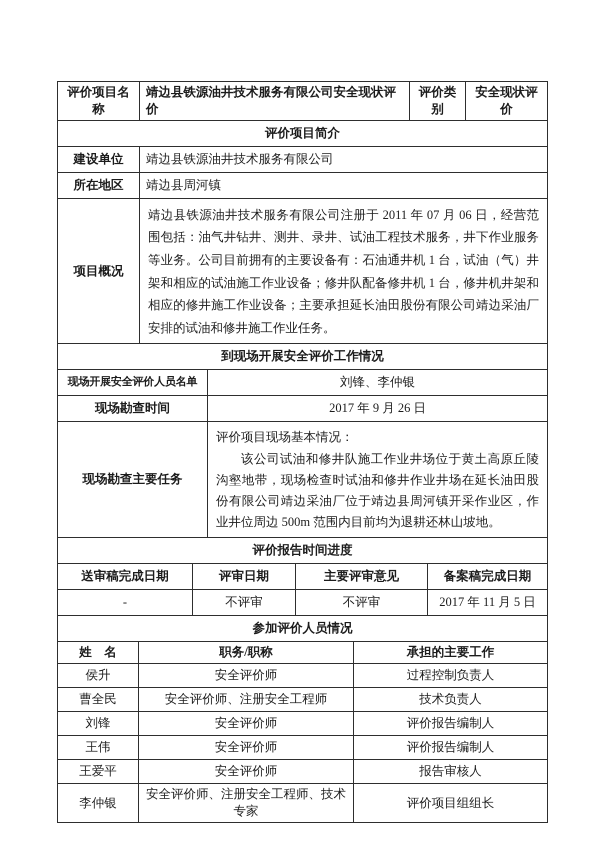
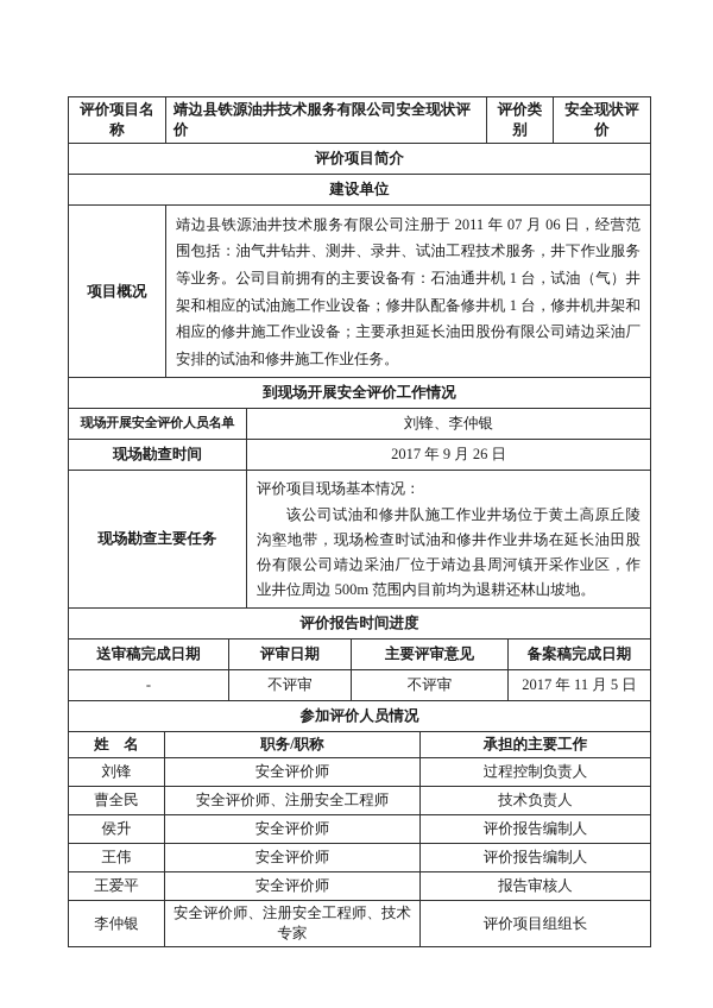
  评价项目名称
  靖边县铁源油井技术服务有限公司安全现状评价
  评价类别
  安全现状评价
  评价项目简介
  建设单位
- 靖边县铁源油井技术服务有限公司
- 所在地区
- 靖边县周河镇
  项目概况
  靖边县铁源油井技术服务有限公司注册于 2011 年 07 月 06 日，经营范围包括：油气井钻井、测井、录井、试油工程技术服务，井下作业服务等业务。公司目前拥有的主要设备有：石油通井机 1 台，试油（气）井架和相应的试油施工作业设备；修井队配备修井机 1 台，修井机井架和相应的修井施工作业设备；主要承担延长油田股份有限公司靖边采油厂安排的试油和修井施工作业任务。
  到现场开展安全评价工作情况
  现场开展安全评价人员名单
  刘锋、李仲银
  现场勘查时间
  2017 年 9 月 26 日
  现场勘查主要任务
  评价项目现场基本情况：
  该公司试油和修井队施工作业井场位于黄土高原丘陵沟壑地带，现场检查时试油和修井作业井场在延长油田股份有限公司靖边采油厂位于靖边县周河镇开采作业区，作业井位周边 500m 范围内目前均为退耕还林山坡地。
  评价报告时间进度
  送审稿完成日期
  评审日期
  主要评审意见
  备案稿完成日期
  -
  不评审
  不评审
  2017 年 11 月 5 日
  参加评价人员情况
  姓 名
  职务/职称
  承担的主要工作
- 侯升
+ 刘锋
  安全评价师
  过程控制负责人
  曹全民
  安全评价师、注册安全工程师
  技术负责人
- 刘锋
+ 侯升
  安全评价师
  评价报告编制人
  王伟
  安全评价师
  评价报告编制人
  王爱平
  安全评价师
  报告审核人
  李仲银
  安全评价师、注册安全工程师、技术专家
  评价项目组组长
